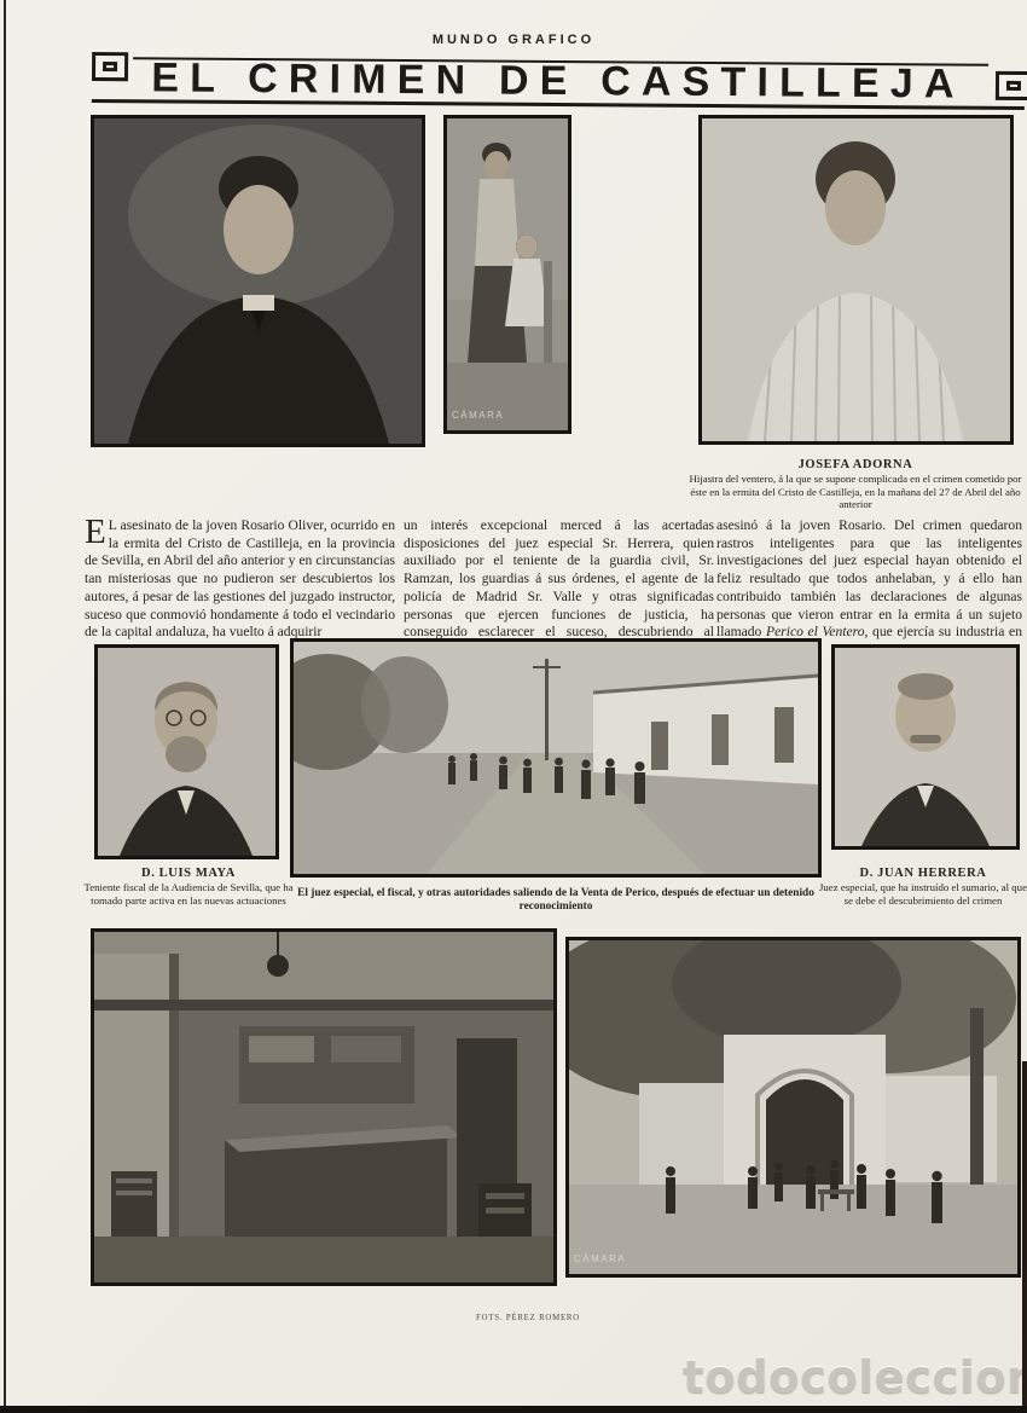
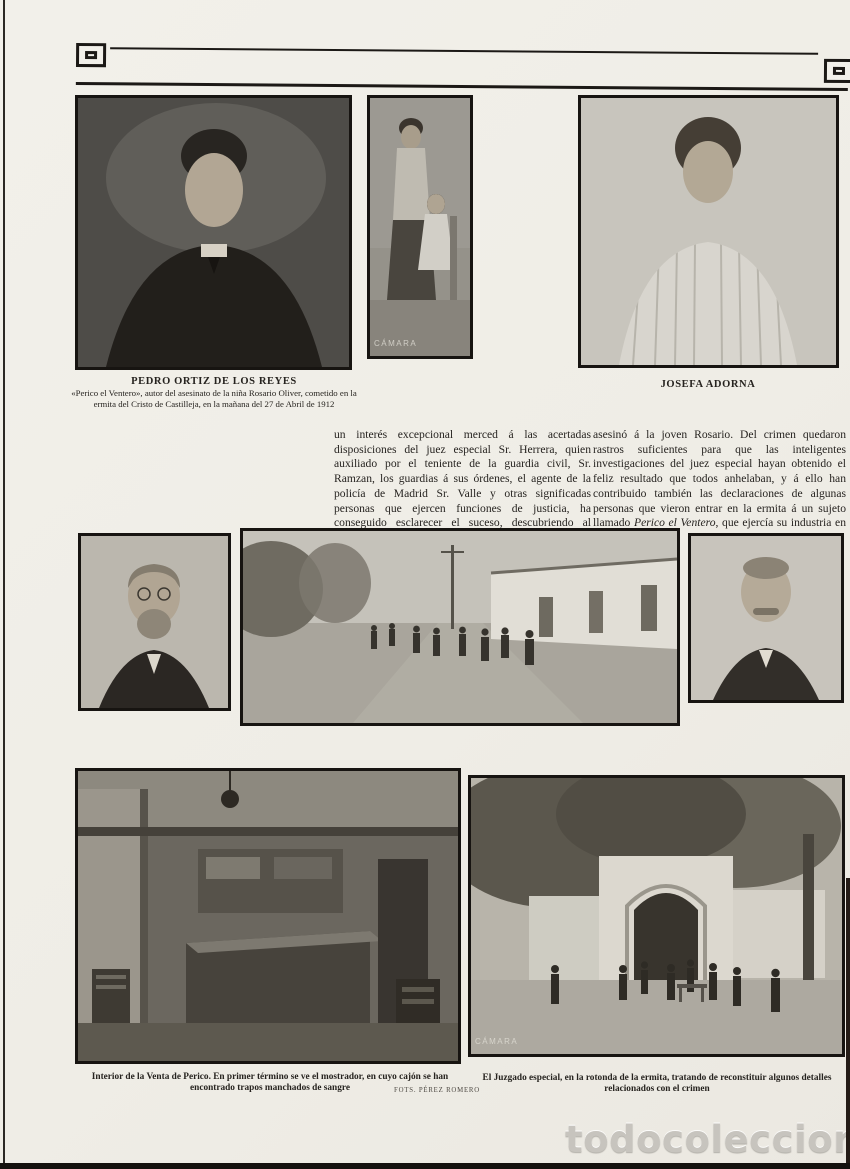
- MUNDO GRAFICO
- EL CRIMEN DE CASTILLEJA
  CÁMARA
+ PEDRO ORTIZ DE LOS REYES
+ «Perico el Ventero», autor del asesinato de la niña Rosario Oliver, cometido en la ermita del Cristo de Castilleja, en la mañana del 27 de Abril de 1912
  JOSEFA ADORNA
- Hijastra del ventero, á la que se supone complicada en el crimen cometido por éste en la ermita del Cristo de Castilleja, en la mañana del 27 de Abril del año anterior
- E
- L asesinato de la joven Rosario Oliver, ocurrido en la ermita del Cristo de Castilleja, en la provincia de Sevilla, en Abril del año anterior y en circunstancias tan misteriosas que no pudieron ser descubiertos los autores, á pesar de las gestiones del juzgado instructor, suceso que conmovió hondamente á todo el vecindario de la capital andaluza, ha vuelto á adquirir
  un interés excepcional merced á las acertadas disposiciones del juez especial Sr. Herrera, quien auxiliado por el teniente de la guardia civil, Sr. Ramzan, los guardias á sus órdenes, el agente de la policía de Madrid Sr. Valle y otras significadas personas que ejercen funciones de justicia, ha conseguido esclarecer el suceso, descubriendo al
- asesinó á la joven Rosario. Del crimen quedaron rastros inteligentes para que las inteligentes investigaciones del juez especial hayan obtenido el feliz resultado que todos anhelaban, y á ello han contribuido también las declaraciones de algunas personas que vieron entrar en la ermita á un sujeto llamado Perico el Ventero, que ejercía su industria en
+ asesinó á la joven Rosario. Del crimen quedaron rastros suficientes para que las inteligentes investigaciones del juez especial hayan obtenido el feliz resultado que todos anhelaban, y á ello han contribuido también las declaraciones de algunas personas que vieron entrar en la ermita á un sujeto llamado Perico el Ventero, que ejercía su industria en
- D. LUIS MAYA
- Teniente fiscal de la Audiencia de Sevilla, que ha tomado parte activa en las nuevas actuaciones
- El juez especial, el fiscal, y otras autoridades saliendo de la Venta de Perico, después de efectuar un detenido reconocimiento
- D. JUAN HERRERA
- Juez especial, que ha instruído el sumario, al que se debe el descubrimiento del crimen
  CÁMARA
+ Interior de la Venta de Perico. En primer término se ve el mostrador, en cuyo cajón se han encontrado trapos manchados de sangre
+ El Juzgado especial, en la rotonda de la ermita, tratando de reconstituir algunos detalles relacionados con el crimen
  todocoleccio
